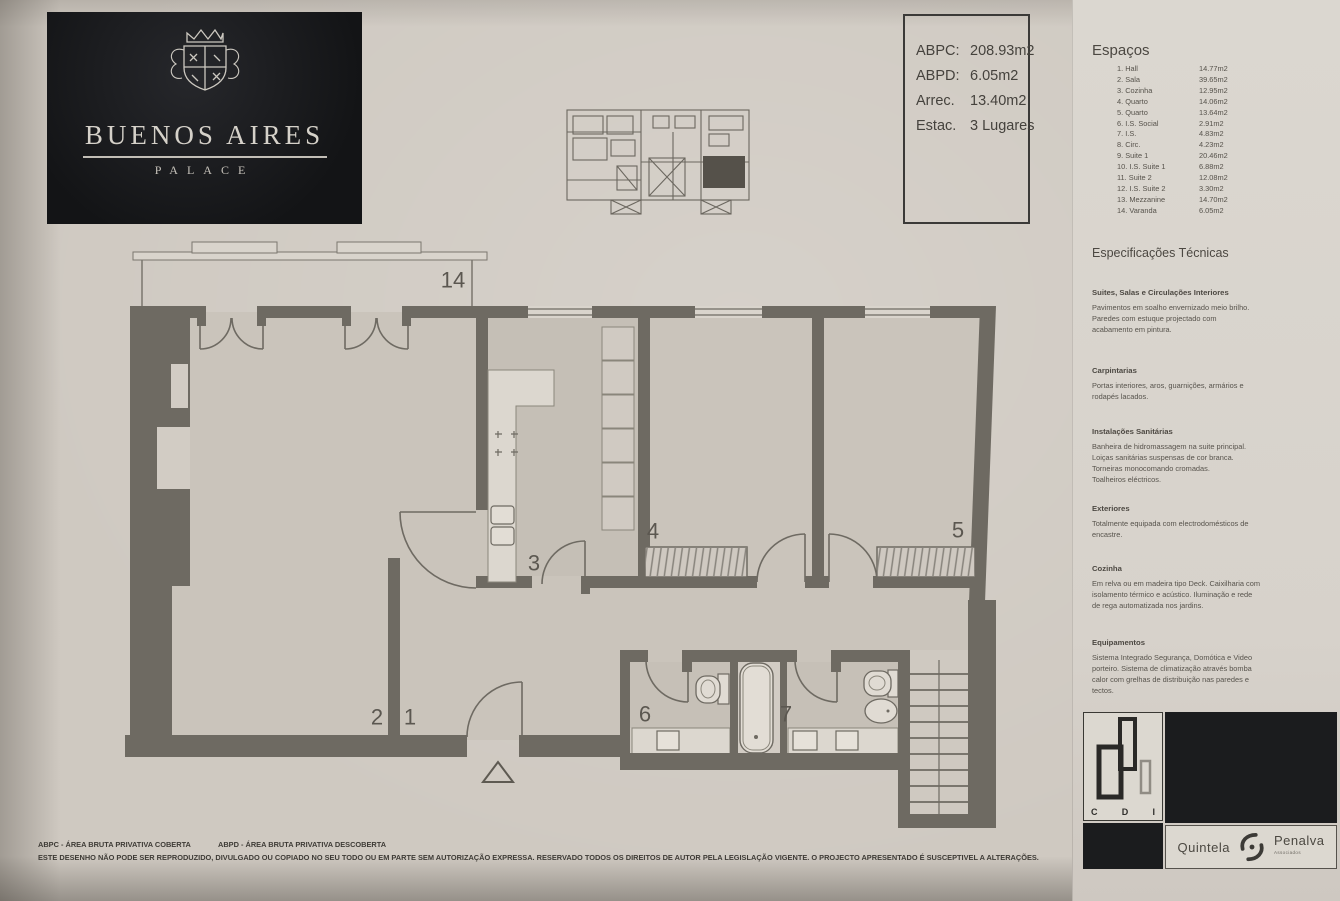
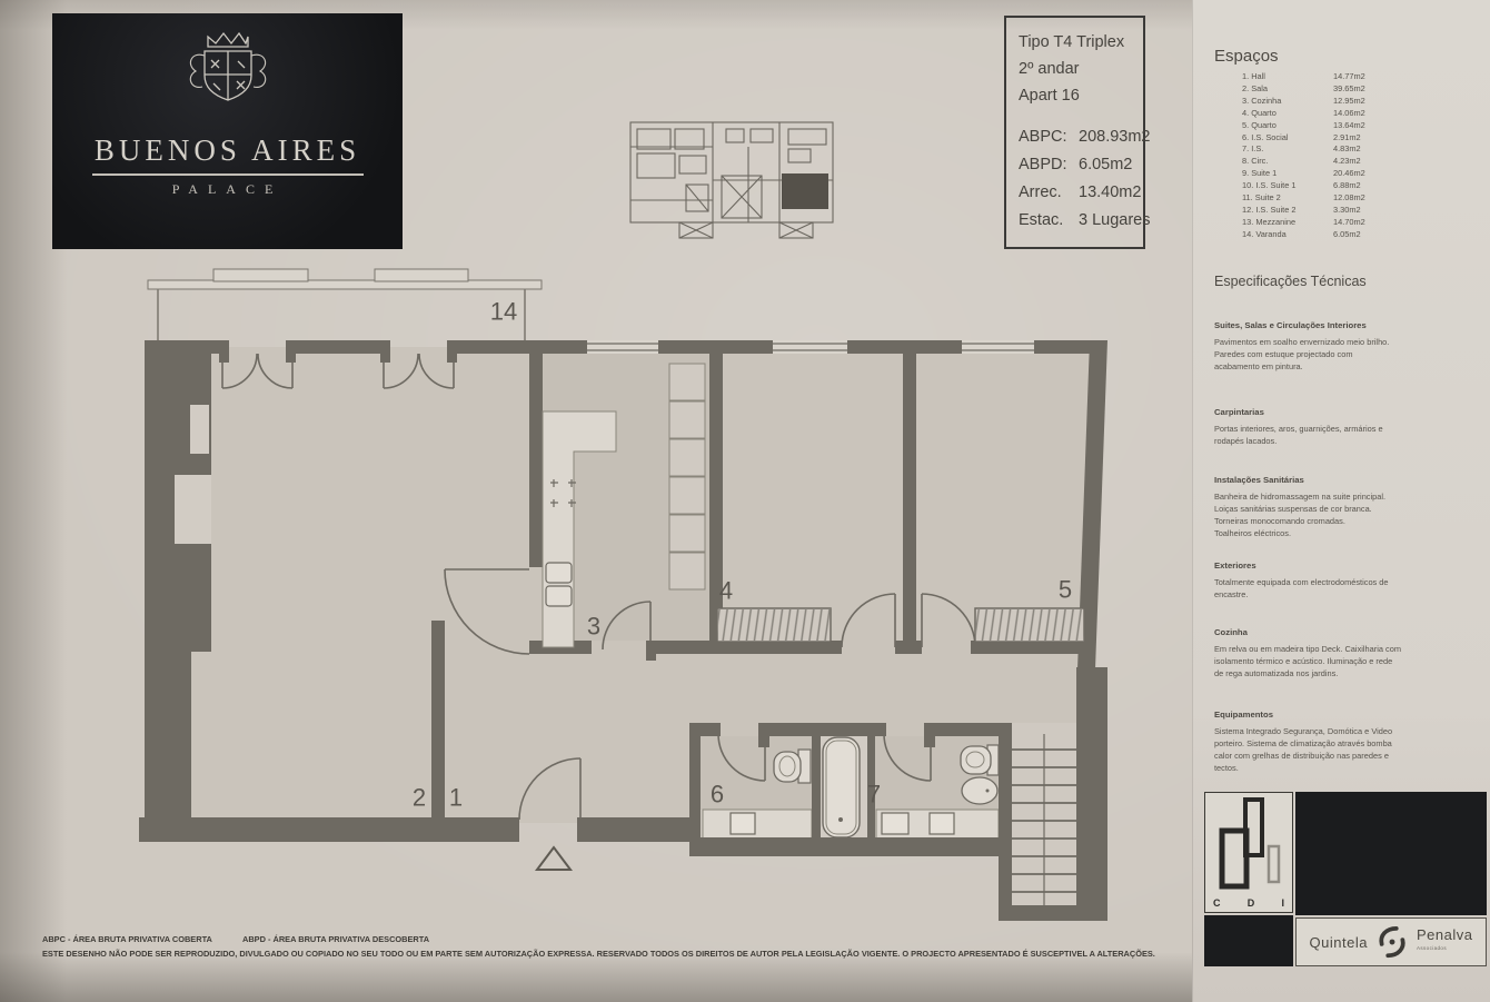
  BUENOS AIRES
  PALACE
+ Tipo T4 Triplex
+ 2º andar
+ Apart 16
  ABPC:
  208.93m2
  ABPD:
  6.05m2
  Arrec.
  13.40m2
  Estac.
  3 Lugares
  Espaços
  1. Hall
  14.77m2
  2. Sala
  39.65m2
  3. Cozinha
  12.95m2
  4. Quarto
  14.06m2
  5. Quarto
  13.64m2
  6. I.S. Social
  2.91m2
  7. I.S.
  4.83m2
  8. Circ.
  4.23m2
  9. Suite 1
  20.46m2
  10. I.S. Suite 1
  6.88m2
  11. Suite 2
  12.08m2
  12. I.S. Suite 2
  3.30m2
  13. Mezzanine
  14.70m2
  14. Varanda
  6.05m2
  Especificações Técnicas
  Suites, Salas e Circulações Interiores
  Pavimentos em soalho envernizado meio brilho.
  Paredes com estuque projectado com
  acabamento em pintura.
  Carpintarias
  Portas interiores, aros, guarnições, armários e
  rodapés lacados.
  Instalações Sanitárias
  Banheira de hidromassagem na suite principal.
  Loiças sanitárias suspensas de cor branca.
  Torneiras monocomando cromadas.
  Toalheiros eléctricos.
  Exteriores
  Totalmente equipada com electrodomésticos de
  encastre.
  Cozinha
  Em relva ou em madeira tipo Deck. Caixilharia com
  isolamento térmico e acústico. Iluminação e rede
  de rega automatizada nos jardins.
  Equipamentos
  Sistema Integrado Segurança, Domótica e Video
  porteiro. Sistema de climatização através bomba
  calor com grelhas de distribuição nas paredes e
  tectos.
  14
  2
  1
  3
  4
  5
  6
  7
  ABPC - ÁREA BRUTA PRIVATIVA COBERTA
  ABPD - ÁREA BRUTA PRIVATIVA DESCOBERTA
  ESTE DESENHO NÃO PODE SER REPRODUZIDO, DIVULGADO OU COPIADO NO SEU TODO OU EM PARTE SEM AUTORIZAÇÃO EXPRESSA. RESERVADO TODOS OS DIREITOS DE AUTOR PELA LEGISLAÇÃO VIGENTE. O PROJECTO APRESENTADO É SUSCEPTIVEL A ALTERAÇÕES.
  C
  D
  I
  Quintela
  Penalva
